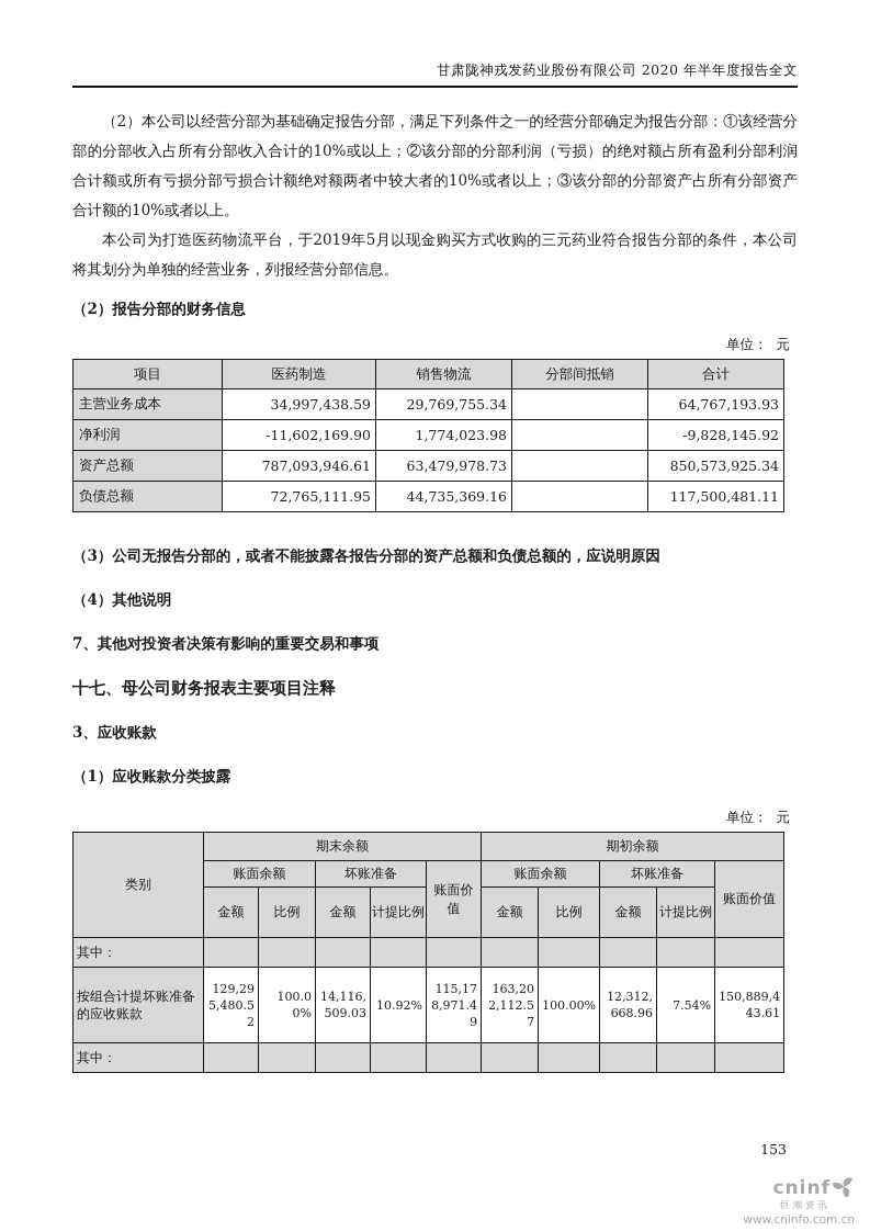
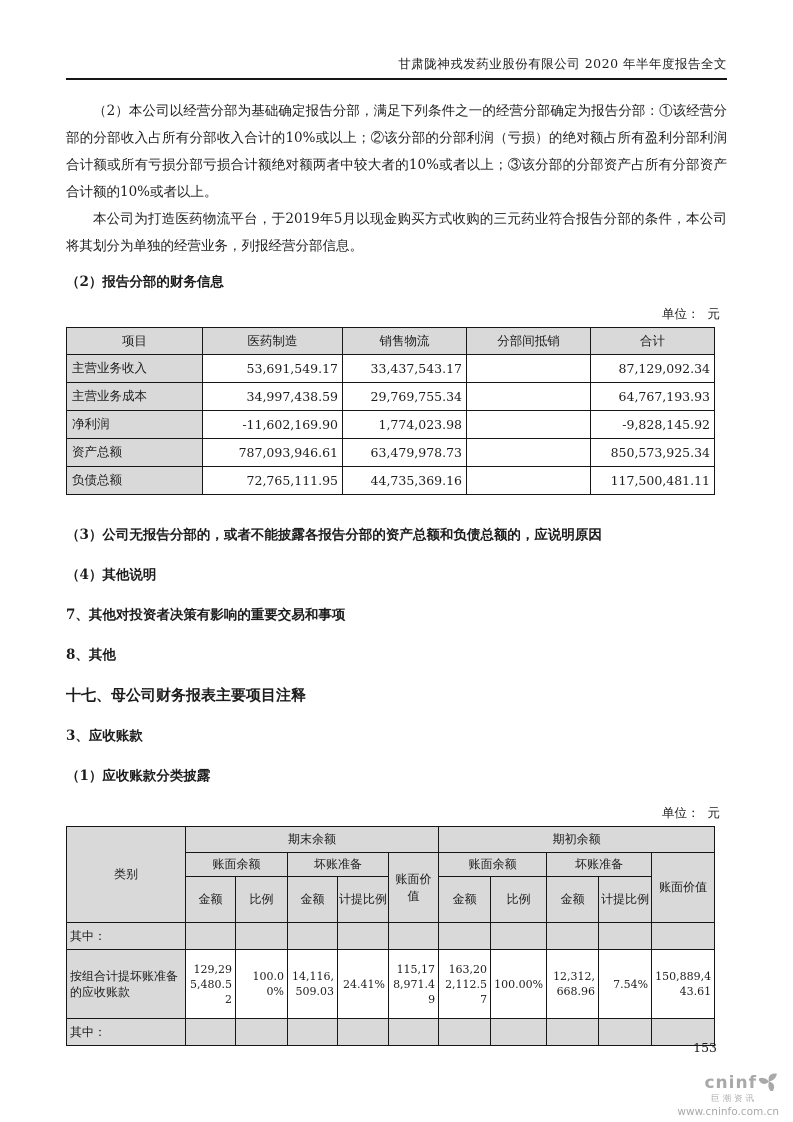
  甘肃陇神戎发药业股份有限公司 2020 年半年度报告全文
  （2）本公司以经营分部为基础确定报告分部，满足下列条件之一的经营分部确定为报告分部：①该经营分部的分部收入占所有分部收入合计的10%或以上；②该分部的分部利润（亏损）的绝对额占所有盈利分部利润合计额或所有亏损分部亏损合计额绝对额两者中较大者的10%或者以上；③该分部的分部资产占所有分部资产合计额的10%或者以上。
  本公司为打造医药物流平台，于2019年5月以现金购买方式收购的三元药业符合报告分部的条件，本公司将其划分为单独的经营业务，列报经营分部信息。
  （2）报告分部的财务信息
  单位： 元
  项目	医药制造	销售物流	分部间抵销	合计
+ 主营业务收入	53,691,549.17	33,437,543.17		87,129,092.34
  主营业务成本	34,997,438.59	29,769,755.34		64,767,193.93
  净利润	-11,602,169.90	1,774,023.98		-9,828,145.92
  资产总额	787,093,946.61	63,479,978.73		850,573,925.34
  负债总额	72,765,111.95	44,735,369.16		117,500,481.11
  （3）公司无报告分部的，或者不能披露各报告分部的资产总额和负债总额的，应说明原因
  （4）其他说明
  7、其他对投资者决策有影响的重要交易和事项
+ 8、其他
  十七、母公司财务报表主要项目注释
  3、应收账款
  （1）应收账款分类披露
  单位： 元
  类别	期末余额	期初余额
  账面余额	坏账准备	账面价值	账面余额	坏账准备	账面价值
  金额	比例	金额	计提比例	金额	比例	金额	计提比例
  其中：
- 按组合计提坏账准备的应收账款	129,295,480.52	100.00%	14,116,509.03	10.92%	115,178,971.49	163,202,112.57	100.00%	12,312,668.96	7.54%	150,889,443.61
+ 按组合计提坏账准备的应收账款	129,295,480.52	100.00%	14,116,509.03	24.41%	115,178,971.49	163,202,112.57	100.00%	12,312,668.96	7.54%	150,889,443.61
  其中：
  153
  cninf
  巨潮资讯
  www.cninfo.com.cn
